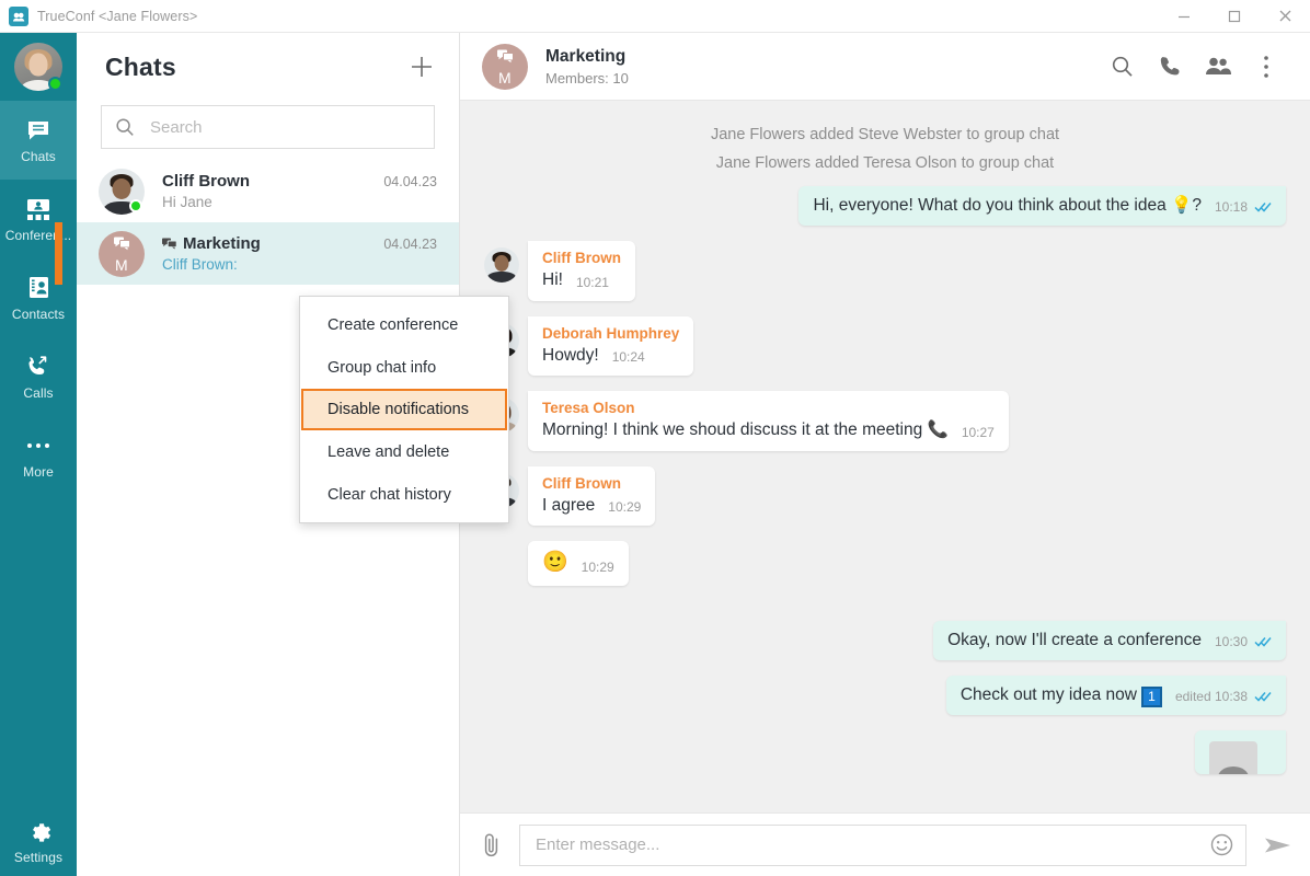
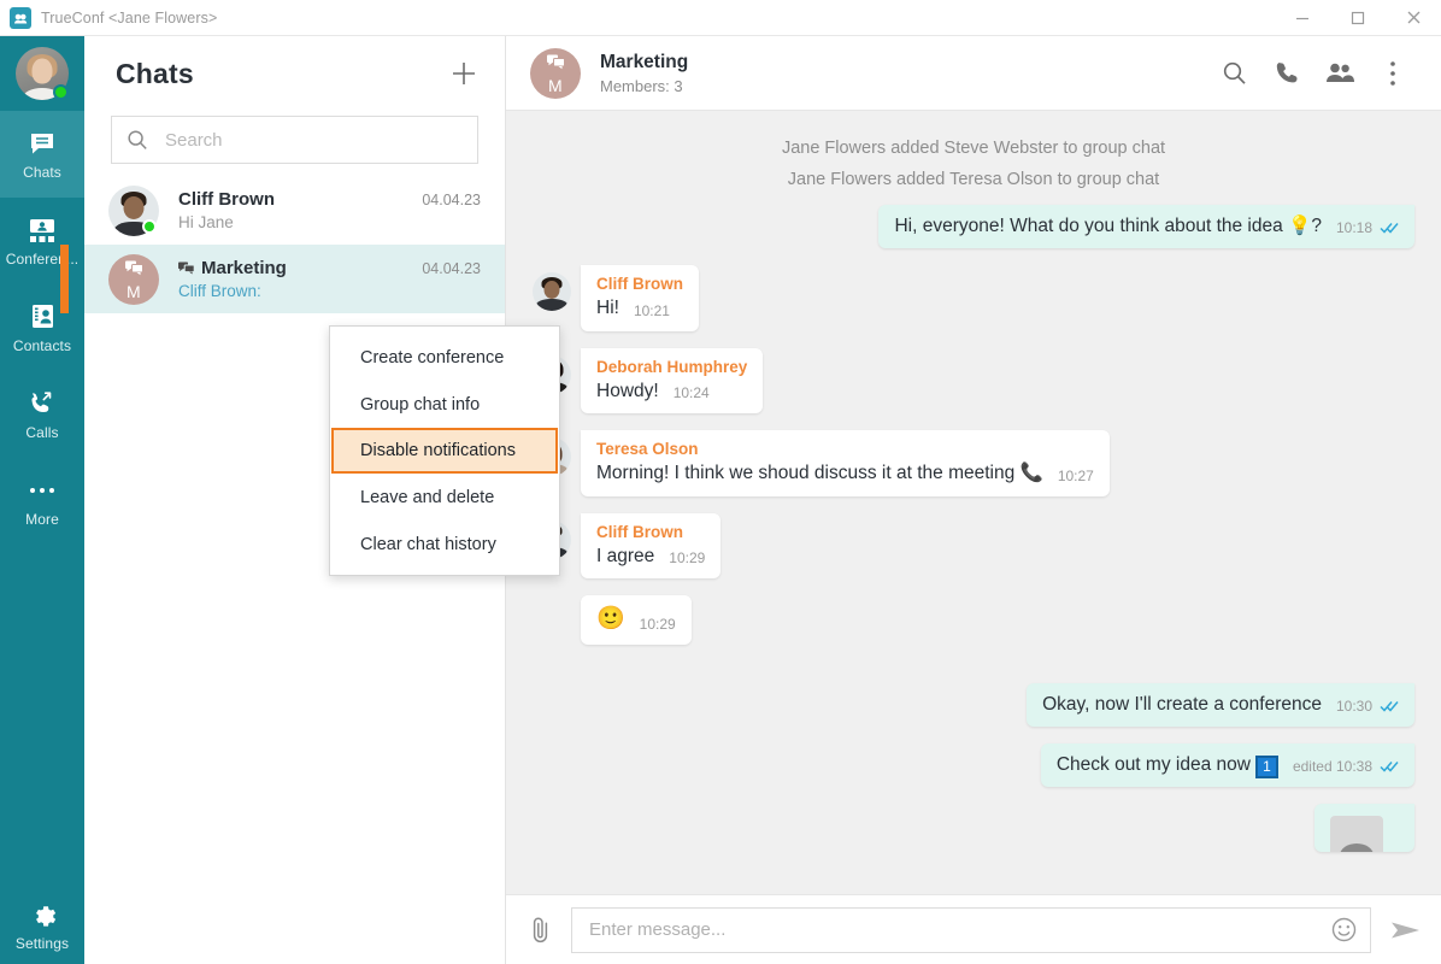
  TrueConf <Jane Flowers>
  Chats
  Confere..
  Contacts
  Calls
  More
  Settings
  Chats
  Search
  Cliff Brown
  04.04.23
  Hi Jane
  M
  Marketing
  04.04.23
  Cliff Brown:
  Create conference
  Group chat info
  Disable notifications
  Leave and delete
  Clear chat history
  M
  Marketing
- Members: 10
+ Members: 3
  Jane Flowers added Steve Webster to group chat
  Jane Flowers added Teresa Olson to group chat
  Hi, everyone! What do you think about the idea 💡?
  10:18
  Cliff Brown
  Hi!
  10:21
  Deborah Humphrey
  Howdy!
  10:24
  Teresa Olson
  Morning! I think we shoud discuss it at the meeting 📞
  10:27
  Cliff Brown
  I agree
  10:29
  🙂
  10:29
  Okay, now I'll create a conference
  10:30
  Check out my idea now 1
  edited 10:38
  Enter message...
